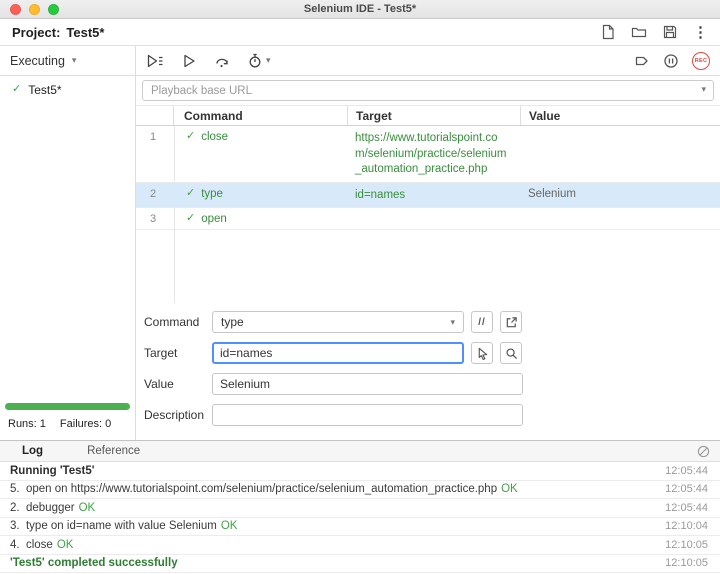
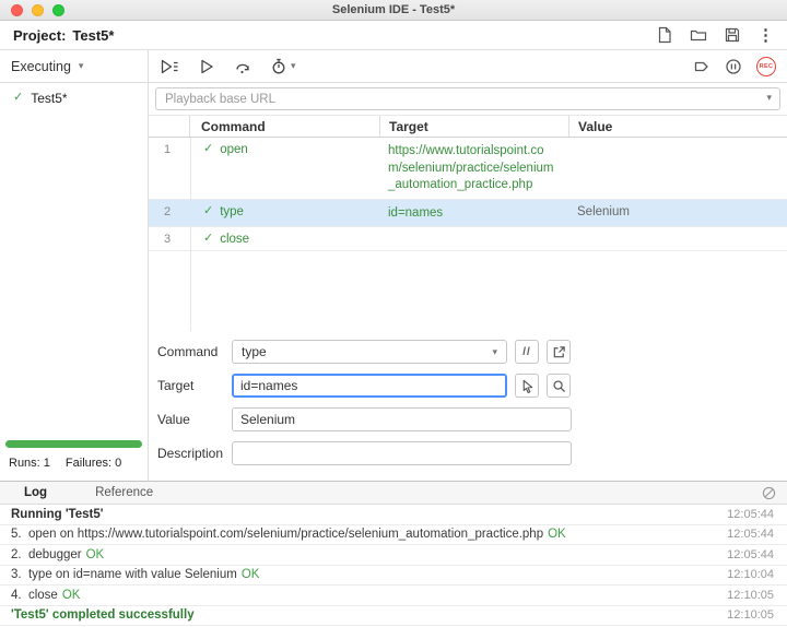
  Selenium IDE - Test5*
  Project:
  Test5*
  ⋮
  Executing
  ▾
  ✓
  Test5*
  Runs: 1
  Failures: 0
  ▾
  Playback base URL
  ▾
  Command
  Target
  Value
  1
  ✓
- close
+ open
  https://www.tutorialspoint.com/selenium/practice/selenium_automation_practice.php
  2
  ✓
  type
  id=names
  Selenium
  3
  ✓
- open
+ close
  Command
  type
  ▾
  //
  Target
  id=names
  Value
  Selenium
  Description
  Log
  Reference
  Running 'Test5'
  12:05:44
  5. open on https://www.tutorialspoint.com/selenium/practice/selenium_automation_practice.php
  OK
  12:05:44
  2. debugger
  OK
  12:05:44
  3. type on id=name with value Selenium
  OK
  12:10:04
  4. close
  OK
  12:10:05
  'Test5' completed successfully
  12:10:05
